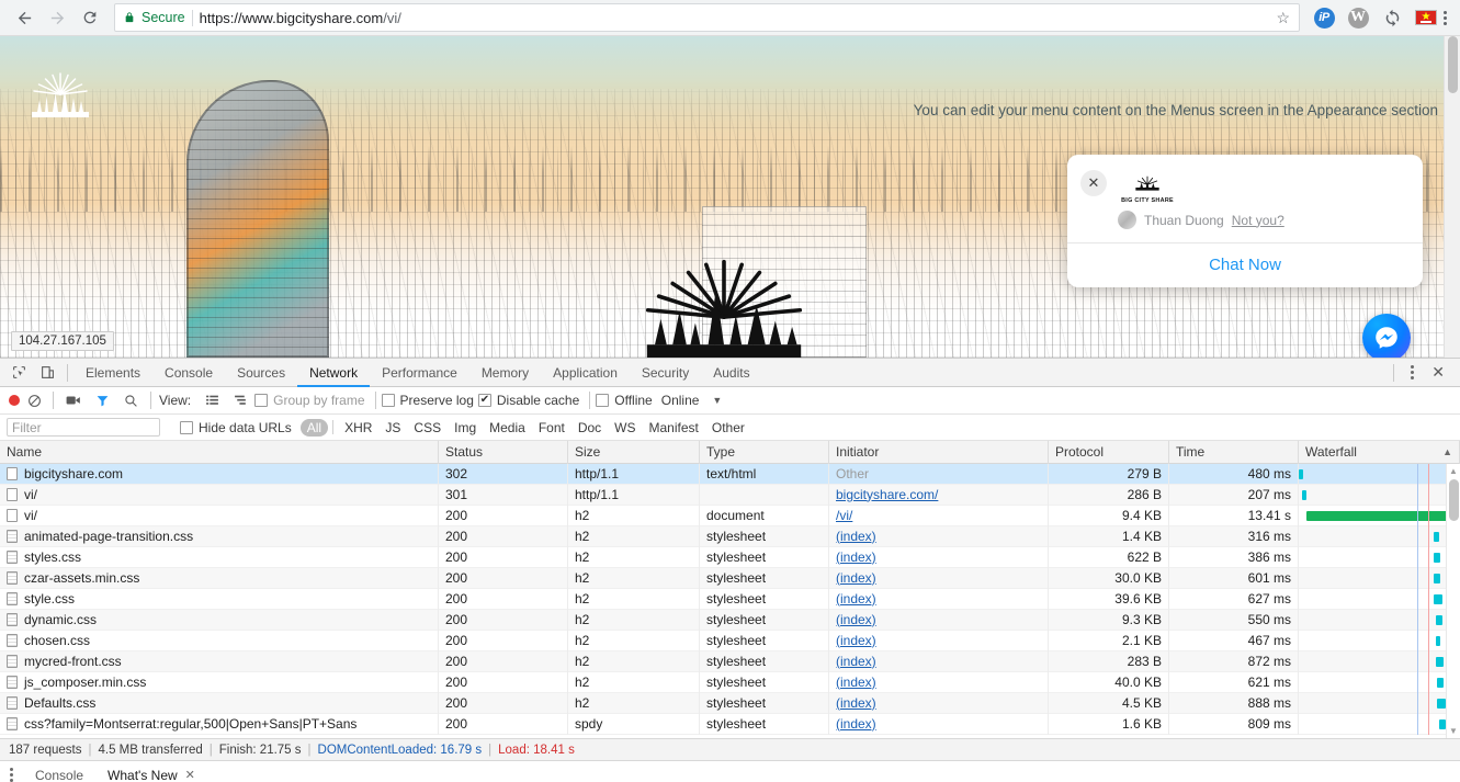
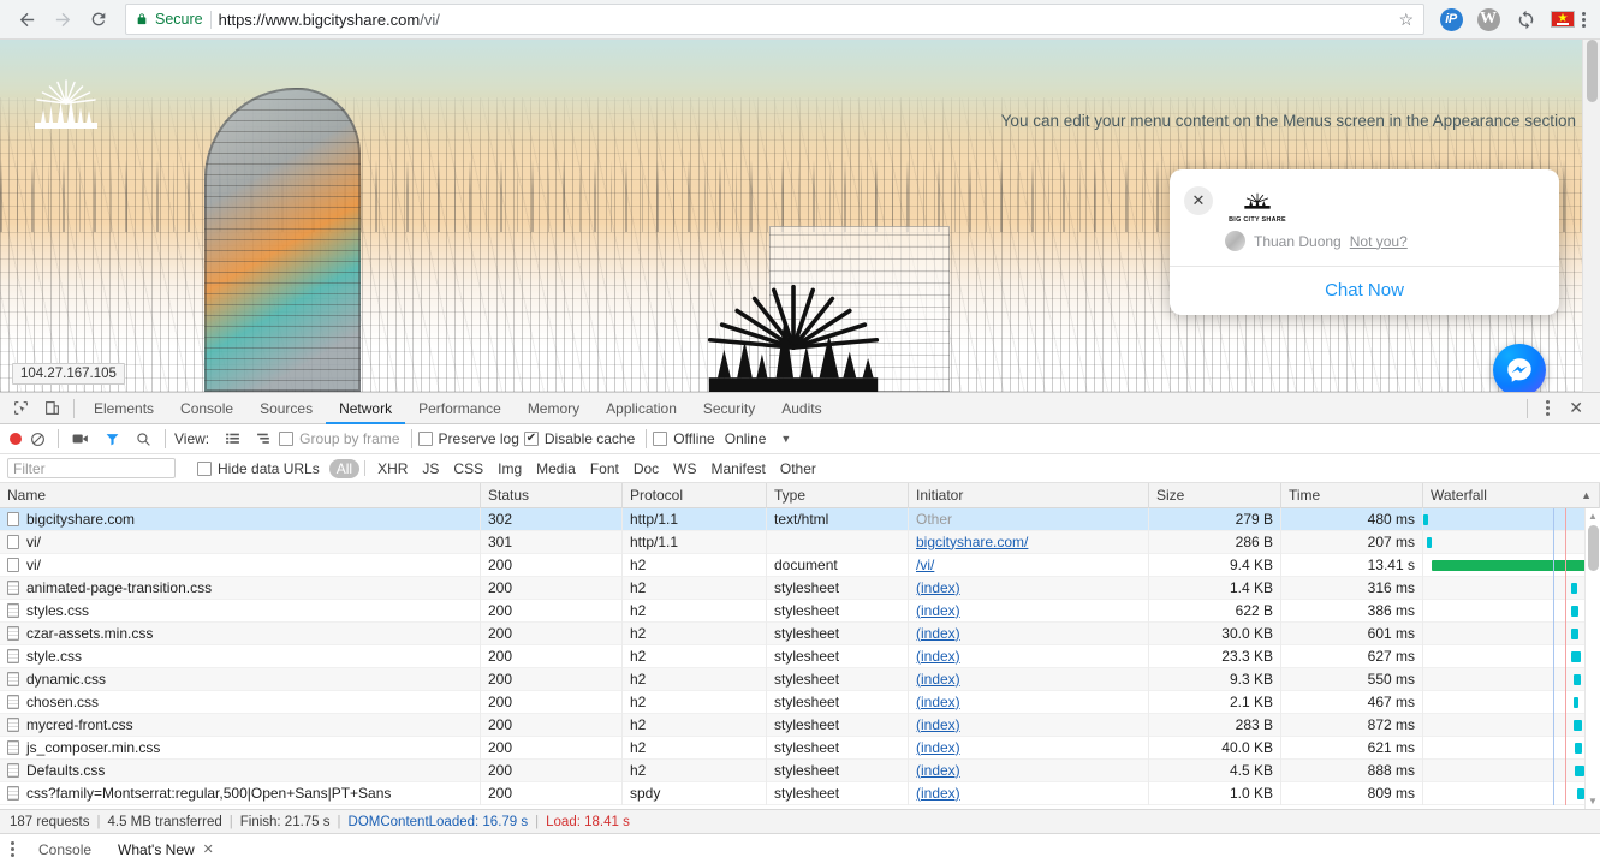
  Secure
  https://www.bigcityshare.com/vi/
  ☆
  iP
  W
  ★
  You can edit your menu content on the Menus screen in the Appearance section
  104.27.167.105
  ✕
  Thuan Duong
  Not you?
  Chat Now
  Elements
  Console
  Sources
  Network
  Performance
  Memory
  Application
  Security
  Audits
  ✕
  View:
  Group by frame
  Preserve log
  Disable cache
  Offline
  Online
  ▼
  Filter
  Hide data URLs
  All
  XHR
  JS
  CSS
  Img
  Media
  Font
  Doc
  WS
  Manifest
  Other
  Name
  Status
- Size
+ Protocol
  Type
  Initiator
- Protocol
+ Size
  Time
  Waterfall
  ▲
  bigcityshare.com
  302
  http/1.1
  text/html
  Other
  279 B
  480 ms
  vi/
  301
  http/1.1
  bigcityshare.com/
  286 B
  207 ms
  vi/
  200
  h2
  document
  /vi/
  9.4 KB
  13.41 s
  animated-page-transition.css
  200
  h2
  stylesheet
  (index)
  1.4 KB
  316 ms
  styles.css
  200
  h2
  stylesheet
  (index)
  622 B
  386 ms
  czar-assets.min.css
  200
  h2
  stylesheet
  (index)
  30.0 KB
  601 ms
  style.css
  200
  h2
  stylesheet
  (index)
- 39.6 KB
+ 23.3 KB
  627 ms
  dynamic.css
  200
  h2
  stylesheet
  (index)
  9.3 KB
  550 ms
  chosen.css
  200
  h2
  stylesheet
  (index)
  2.1 KB
  467 ms
  mycred-front.css
  200
  h2
  stylesheet
  (index)
  283 B
  872 ms
  js_composer.min.css
  200
  h2
  stylesheet
  (index)
  40.0 KB
  621 ms
  Defaults.css
  200
  h2
  stylesheet
  (index)
  4.5 KB
  888 ms
  css?family=Montserrat:regular,500|Open+Sans|PT+Sans
  200
  spdy
  stylesheet
  (index)
- 1.6 KB
+ 1.0 KB
  809 ms
  ▲
  ▼
  187 requests
  |
  4.5 MB transferred
  |
  Finish: 21.75 s
  |
  DOMContentLoaded: 16.79 s
  |
  Load: 18.41 s
  Console
  What's New
  ✕
